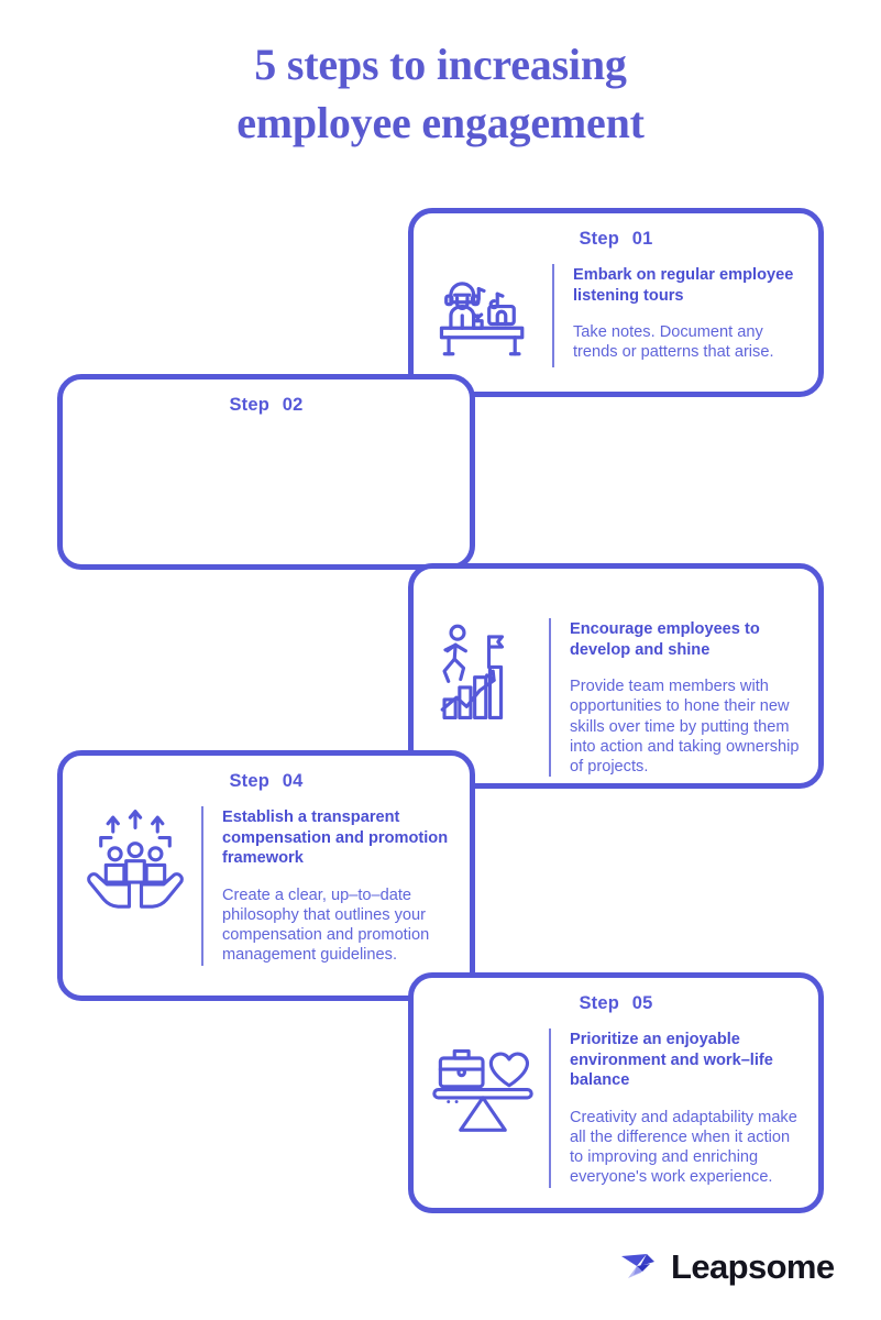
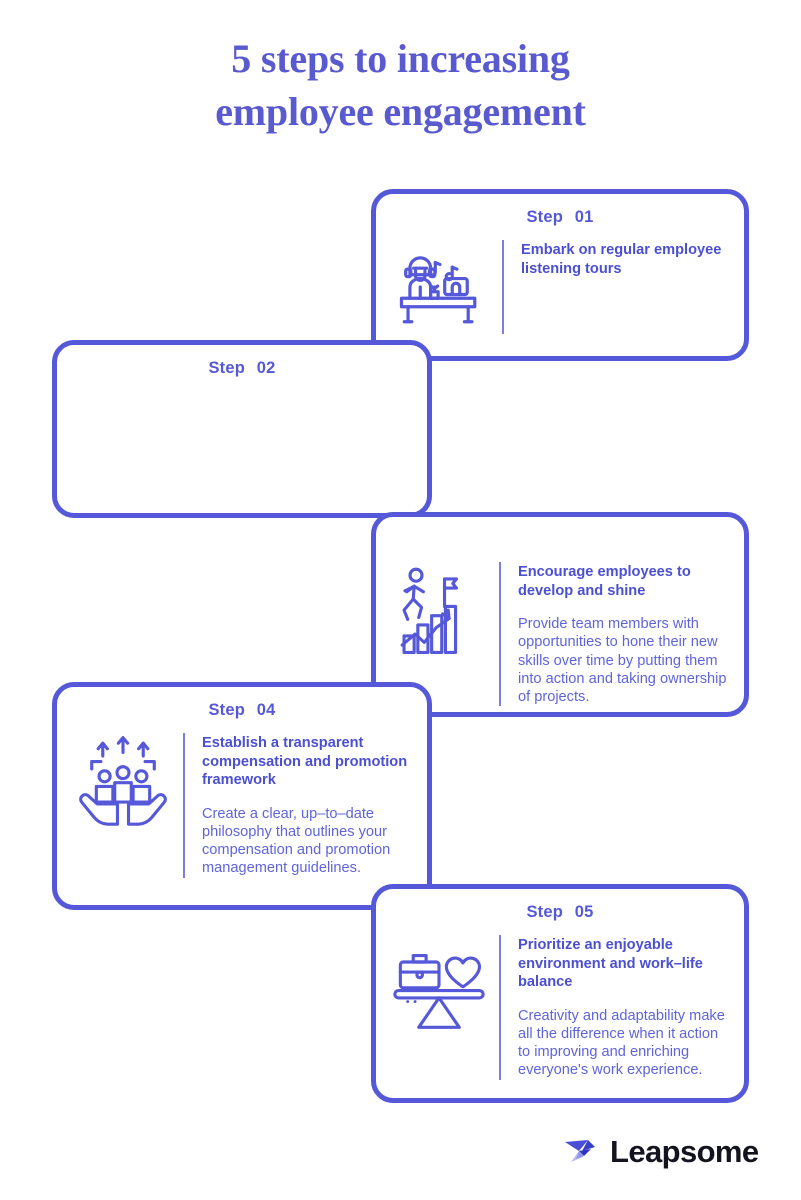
  5 steps to increasing
  employee engagement
  Step 01
  Embark on regular employee listening tours
- Take notes. Document any trends or patterns that arise.
  Step 02
  Encourage employees to develop and shine
  Provide team members with opportunities to hone their new skills over time by putting them into action and taking ownership of projects.
  Step 04
  Establish a transparent compensation and promotion framework
  Create a clear, up–to–date philosophy that outlines your compensation and promotion management guidelines.
  Step 05
  Prioritize an enjoyable environment and work–life balance
  Creativity and adaptability make all the difference when it action to improving and enriching everyone's work experience.
  Leapsome
